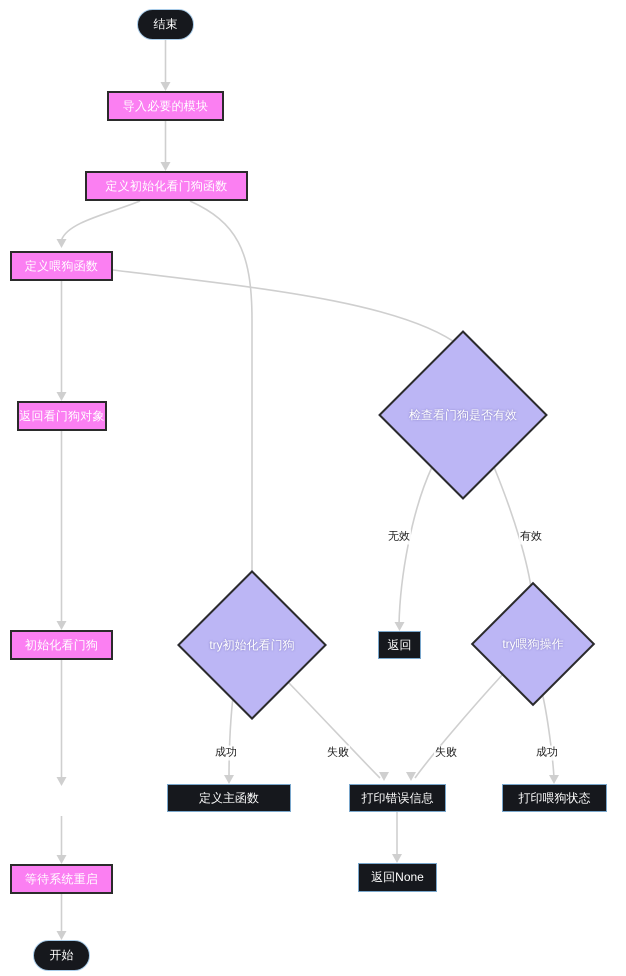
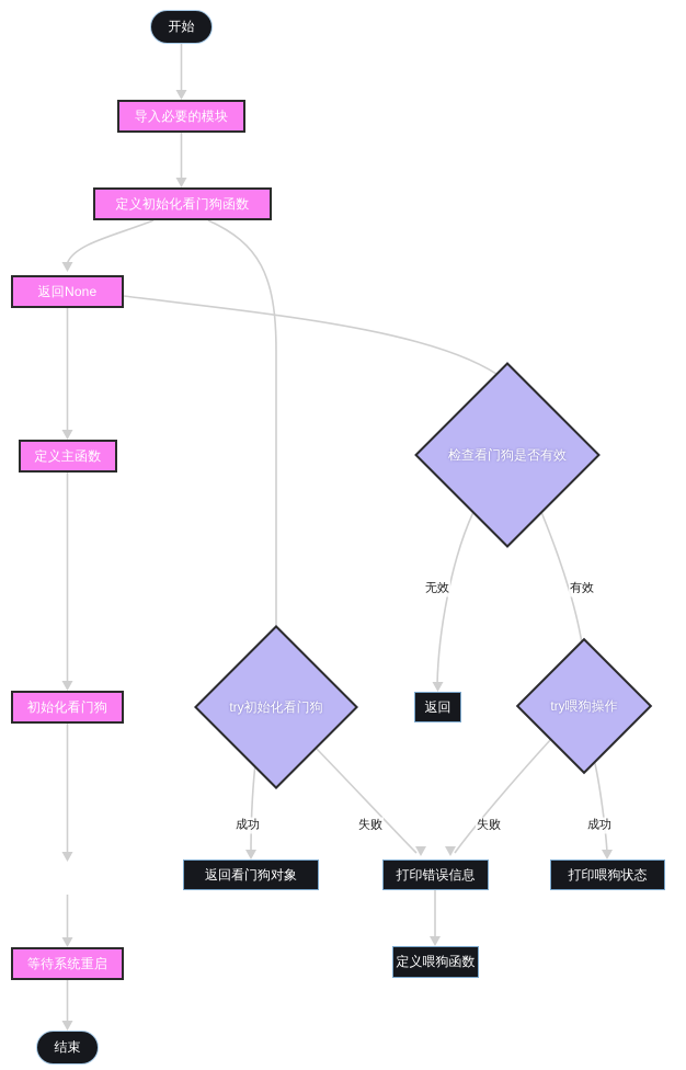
- 结束
+ 开始
  导入必要的模块
  定义初始化看门狗函数
- 定义喂狗函数
+ 返回None
- 返回看门狗对象
+ 定义主函数
  初始化看门狗
  等待系统重启
- 开始
+ 结束
  检查看门狗是否有效
  try初始化看门狗
  try喂狗操作
  返回
- 定义主函数
+ 返回看门狗对象
  打印错误信息
  打印喂狗状态
- 返回None
+ 定义喂狗函数
  无效
  有效
  成功
  失败
  失败
  成功
